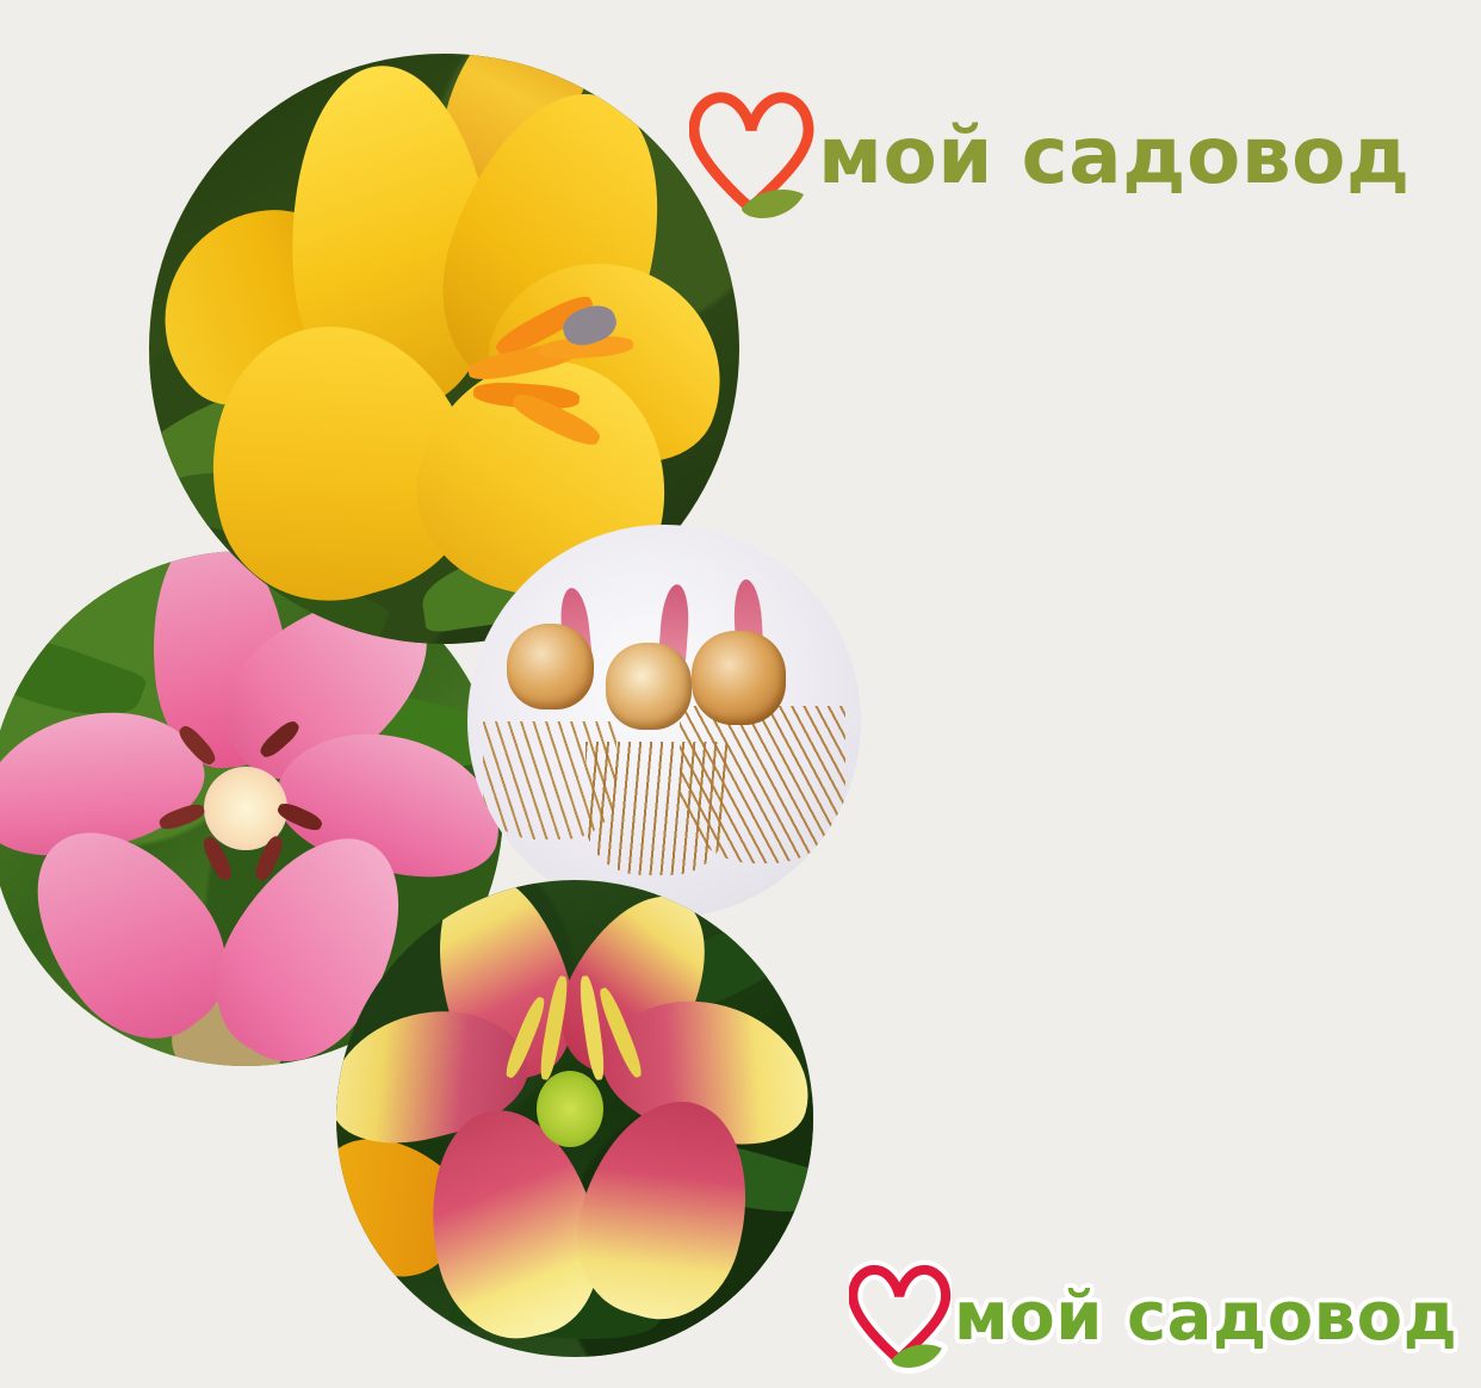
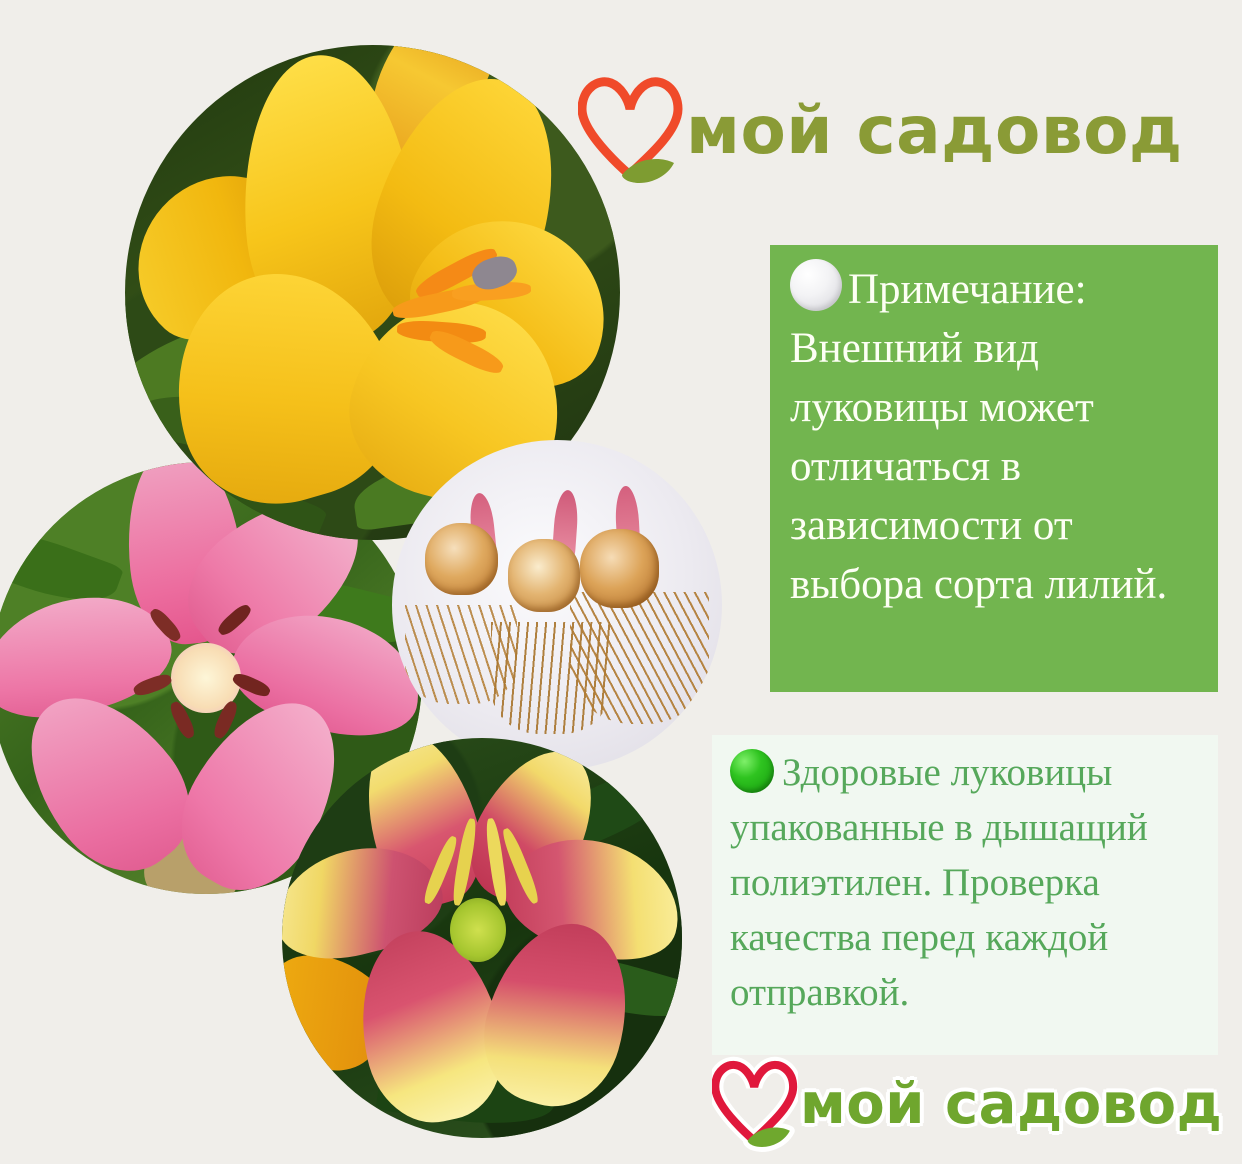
  мой садовод
+ Примечание: Внешний вид луковицы может отличаться в зависимости от выбора сорта лилий.
+ Здоровые луковицы упакованные в дышащий полиэтилен. Проверка качества перед каждой отправкой.
  мой садовод
